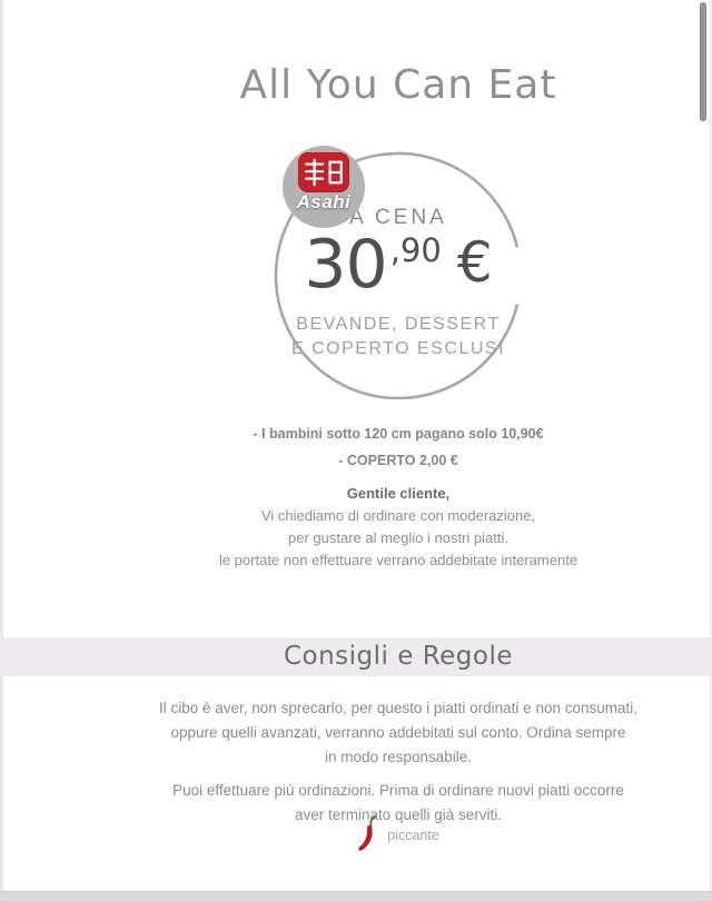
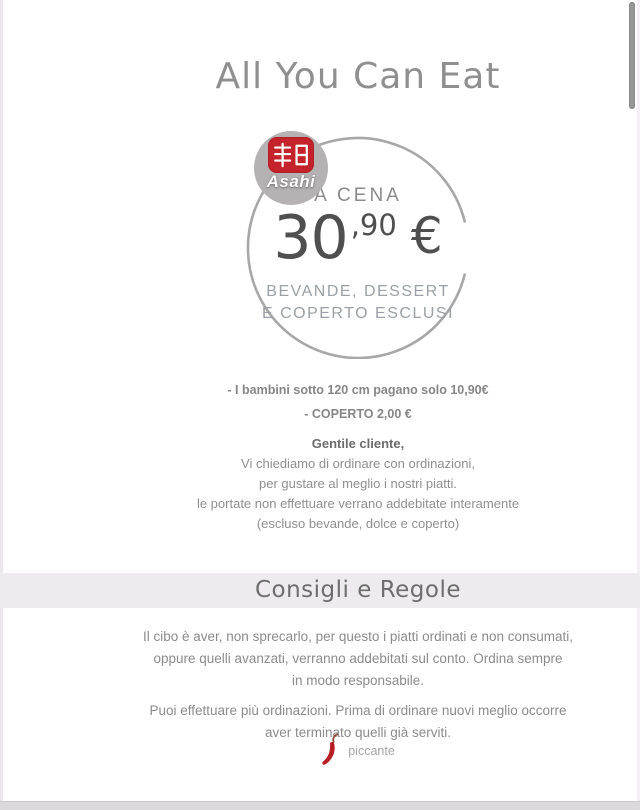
  All You Can Eat
  Asahi
  A CENA
  30
  ,90
  €
  BEVANDE, DESSERT
  E COPERTO ESCLUSI
  - I bambini sotto 120 cm pagano solo 10,90€
  - COPERTO 2,00 €
  Gentile cliente,
- Vi chiediamo di ordinare con moderazione,
+ Vi chiediamo di ordinare con ordinazioni,
  per gustare al meglio i nostri piatti.
  le portate non effettuare verrano addebitate interamente
+ (escluso bevande, dolce e coperto)
  Consigli e Regole
  Il cibo è aver, non sprecarlo, per questo i piatti ordinati e non consumati,
  oppure quelli avanzati, verranno addebitati sul conto. Ordina sempre
  in modo responsabile.
- Puoi effettuare più ordinazioni. Prima di ordinare nuovi piatti occorre
+ Puoi effettuare più ordinazioni. Prima di ordinare nuovi meglio occorre
  aver terminato quelli già serviti.
  piccante
